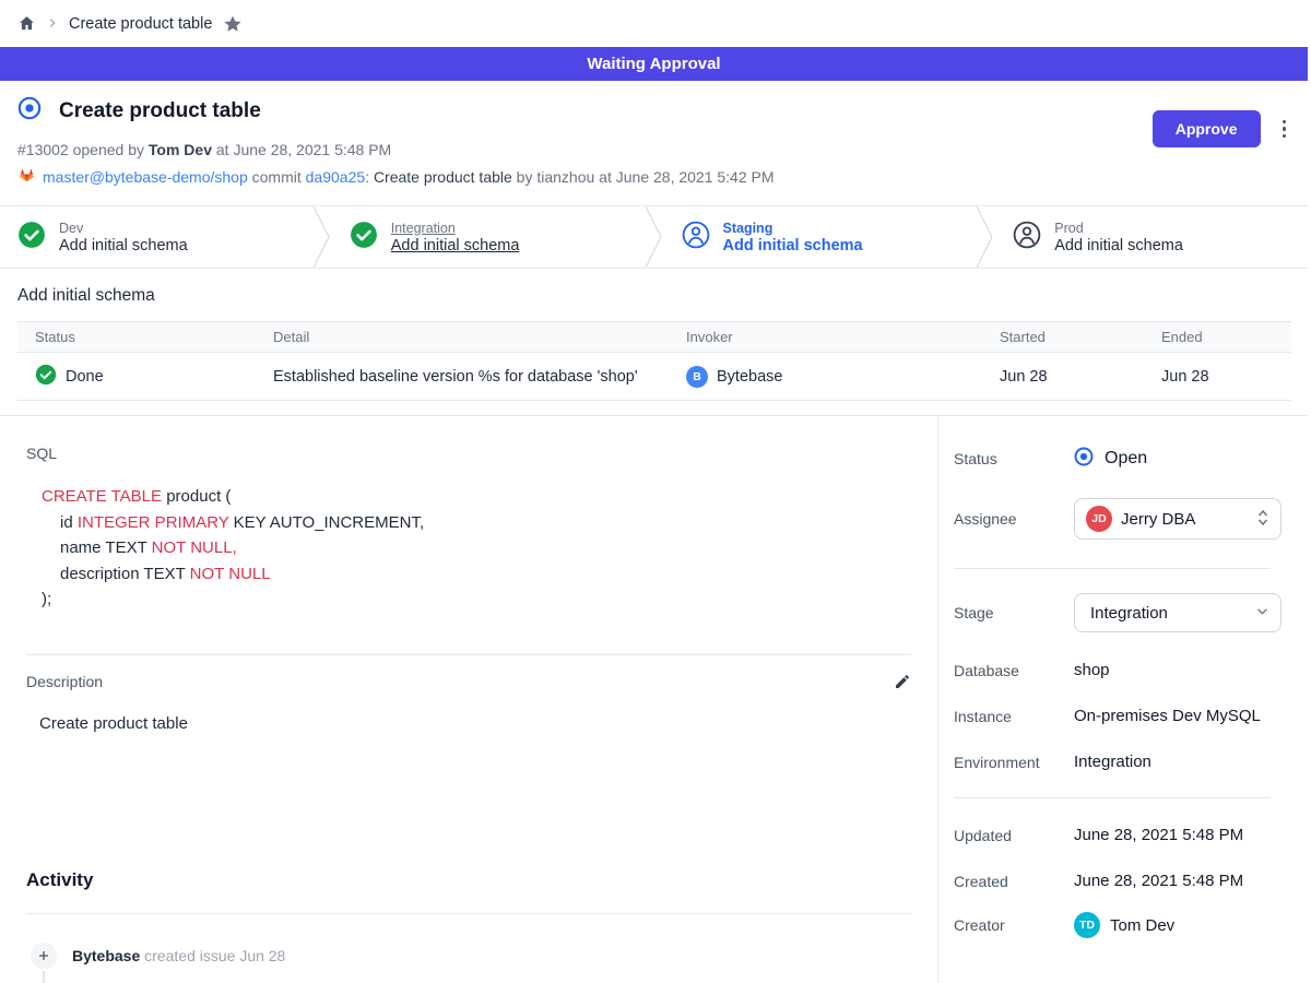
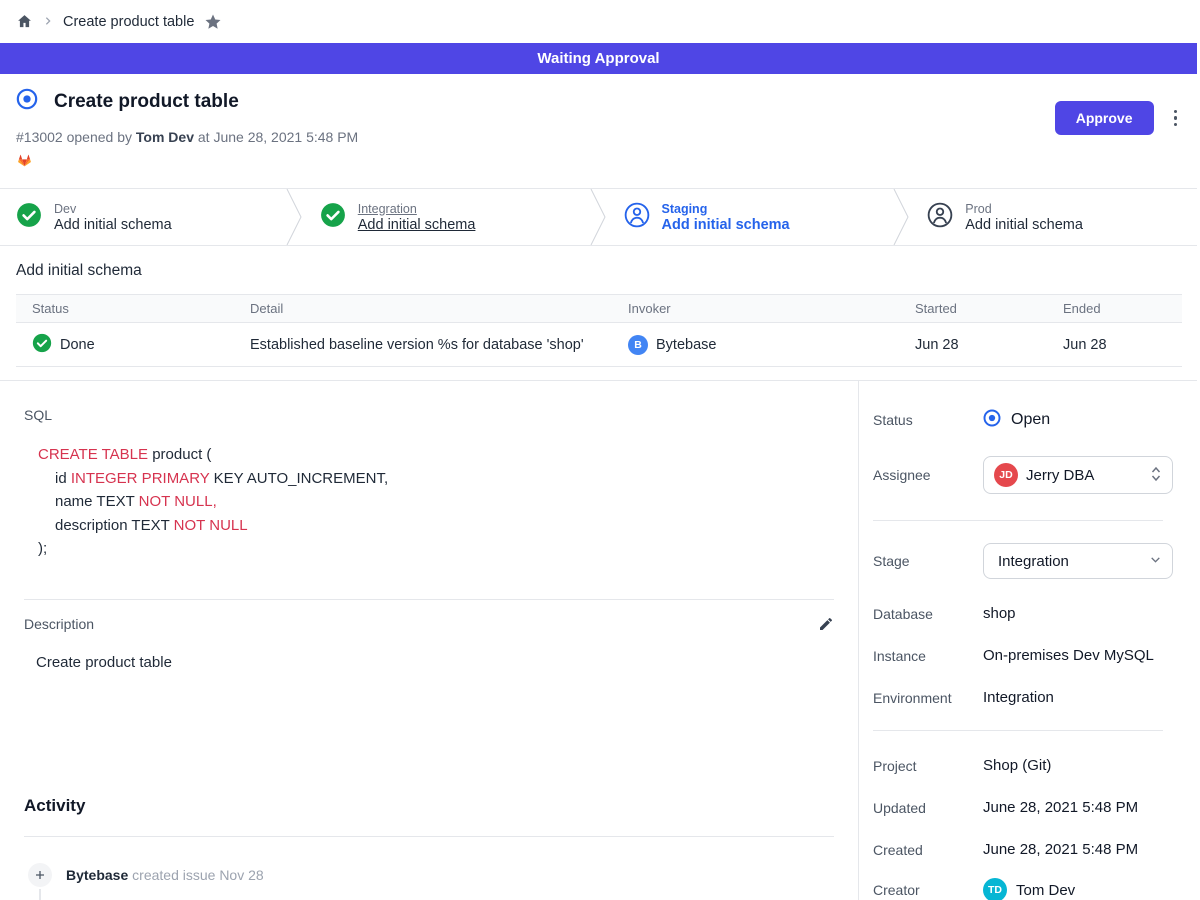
  Create product table
  Waiting Approval
  Create product table
  #13002 opened by Tom Dev at June 28, 2021 5:48 PM
- master@bytebase-demo/shop commit da90a25: Create product table by tianzhou at June 28, 2021 5:42 PM
  Approve
  Dev
  Add initial schema
  Integration
  Add initial schema
  Staging
  Add initial schema
  Prod
  Add initial schema
  Add initial schema
  Status	Detail	Invoker	Started	Ended
  Done	Established baseline version %s for database 'shop'	B Bytebase	Jun 28	Jun 28
  SQL
  CREATE TABLE product (
  id INTEGER PRIMARY KEY AUTO_INCREMENT,
  name TEXT NOT NULL,
  description TEXT NOT NULL
  );
  Description
  Create product table
  Activity
- Bytebase created issue Jun 28
+ Bytebase created issue Nov 28
  Status
  Open
  Assignee
  JD
  Jerry DBA
  Stage
  Integration
  Database
  shop
  Instance
  On-premises Dev MySQL
  Environment
  Integration
+ Project
+ Shop (Git)
  Updated
  June 28, 2021 5:48 PM
  Created
  June 28, 2021 5:48 PM
  Creator
  TD
  Tom Dev
